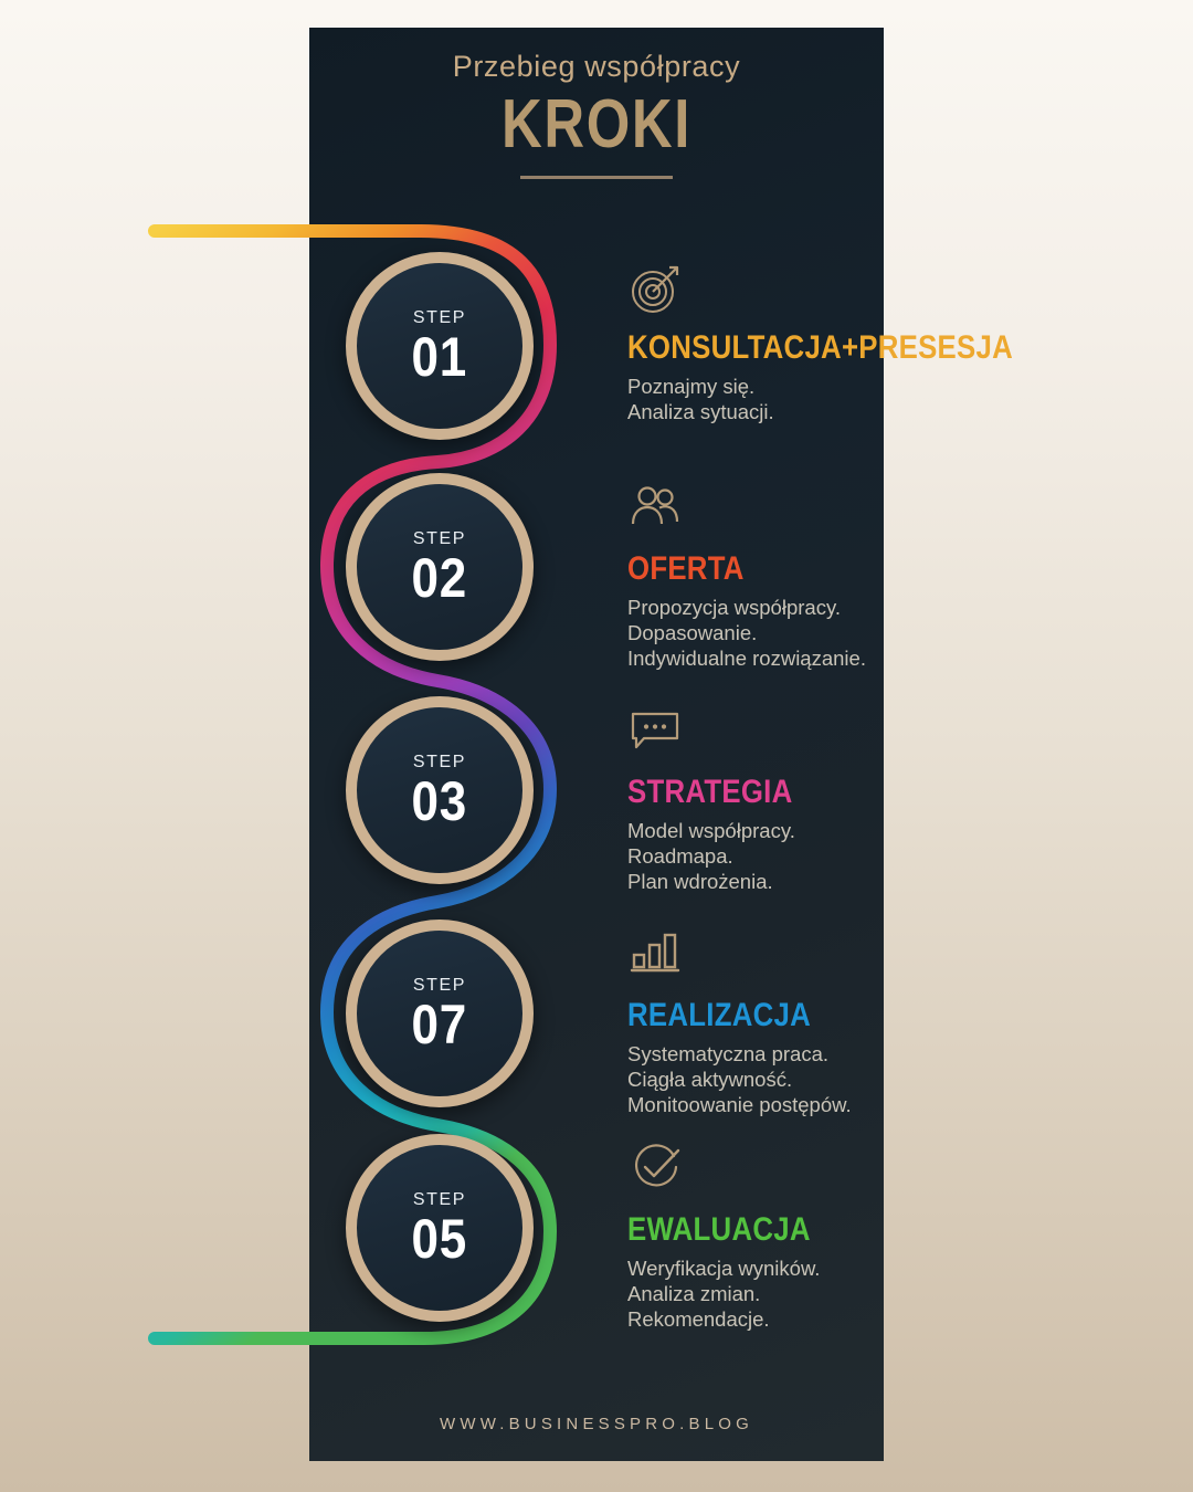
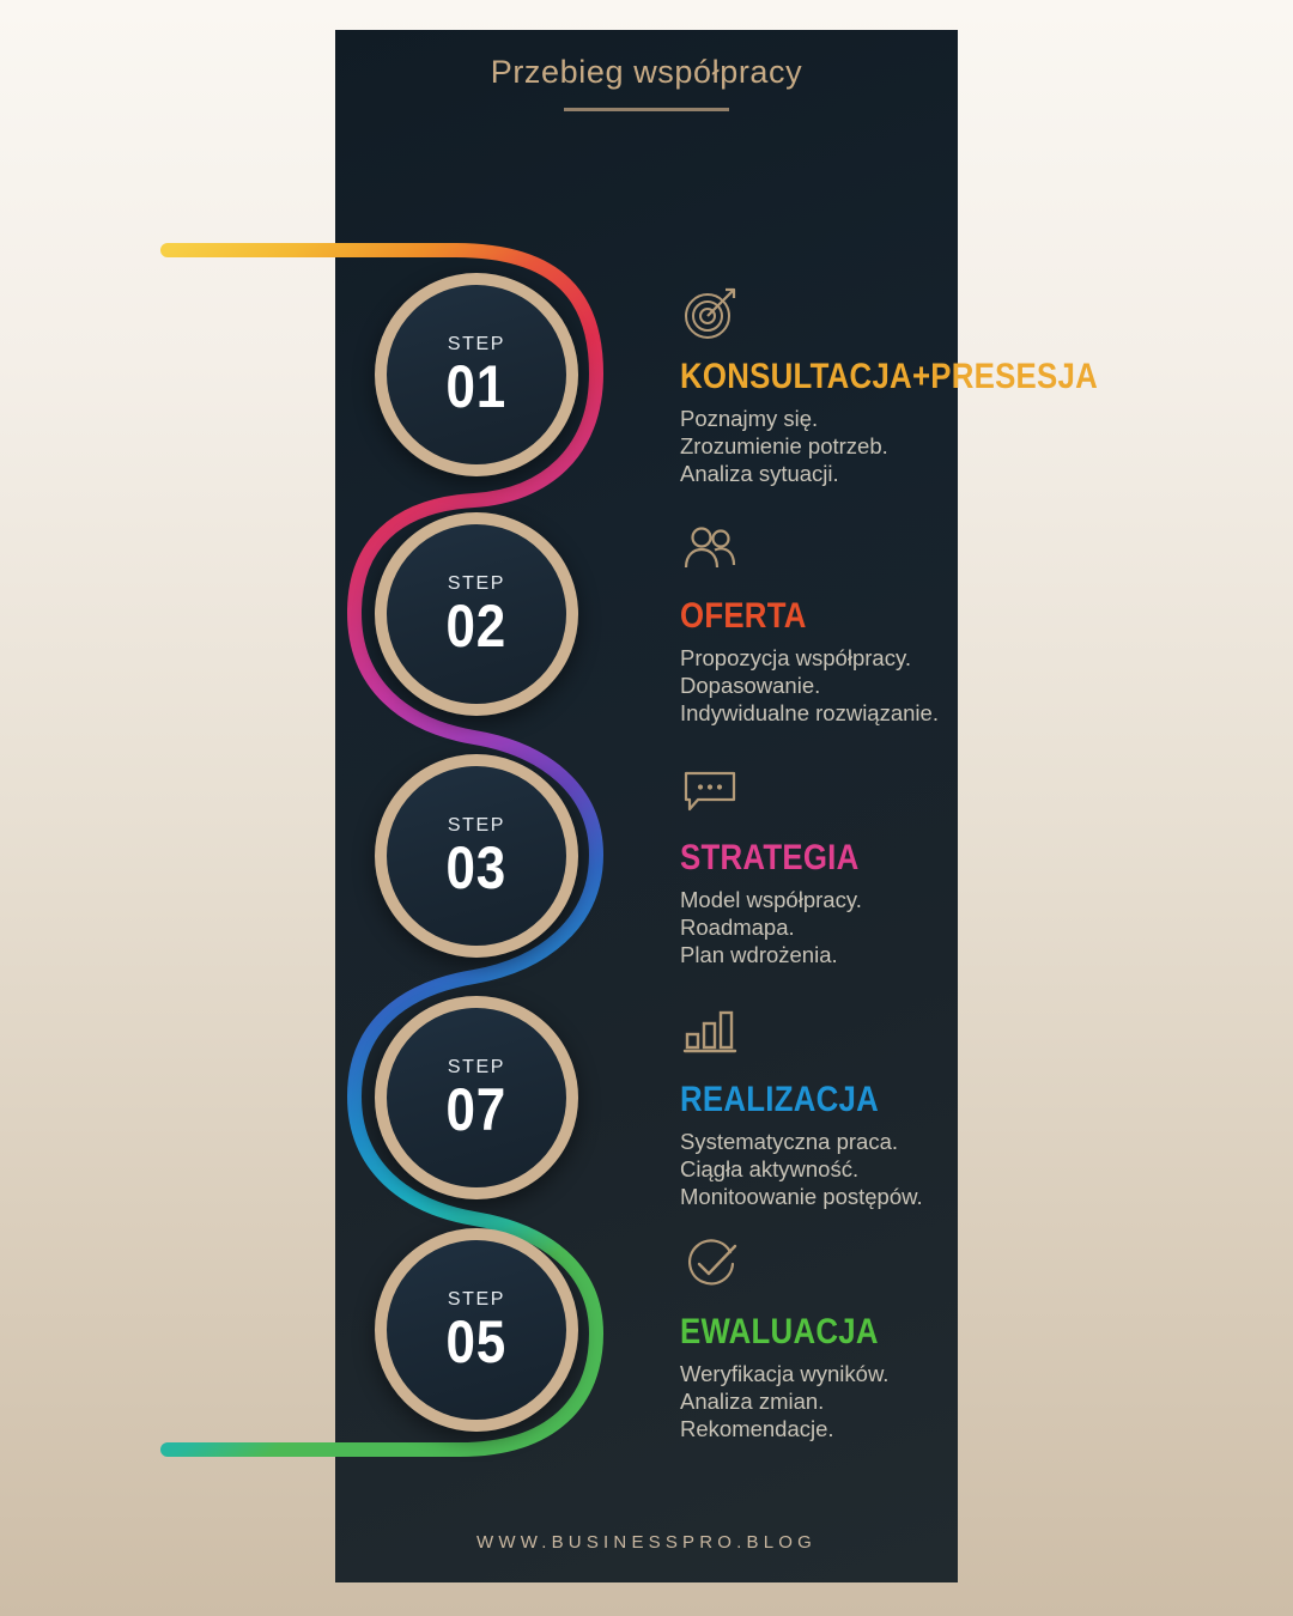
  Przebieg współpracy
- KROKI
  STEP
  01
  KONSULTACJA+PRESESJA
  Poznajmy się.
+ Zrozumienie potrzeb.
  Analiza sytuacji.
  STEP
  02
  OFERTA
  Propozycja współpracy.
  Dopasowanie.
  Indywidualne rozwiązanie.
  STEP
  03
  STRATEGIA
  Model współpracy.
  Roadmapa.
  Plan wdrożenia.
  STEP
  07
  REALIZACJA
  Systematyczna praca.
  Ciągła aktywność.
  Monitoowanie postępów.
  STEP
  05
  EWALUACJA
  Weryfikacja wyników.
  Analiza zmian.
  Rekomendacje.
  WWW.BUSINESSPRO.BLOG
